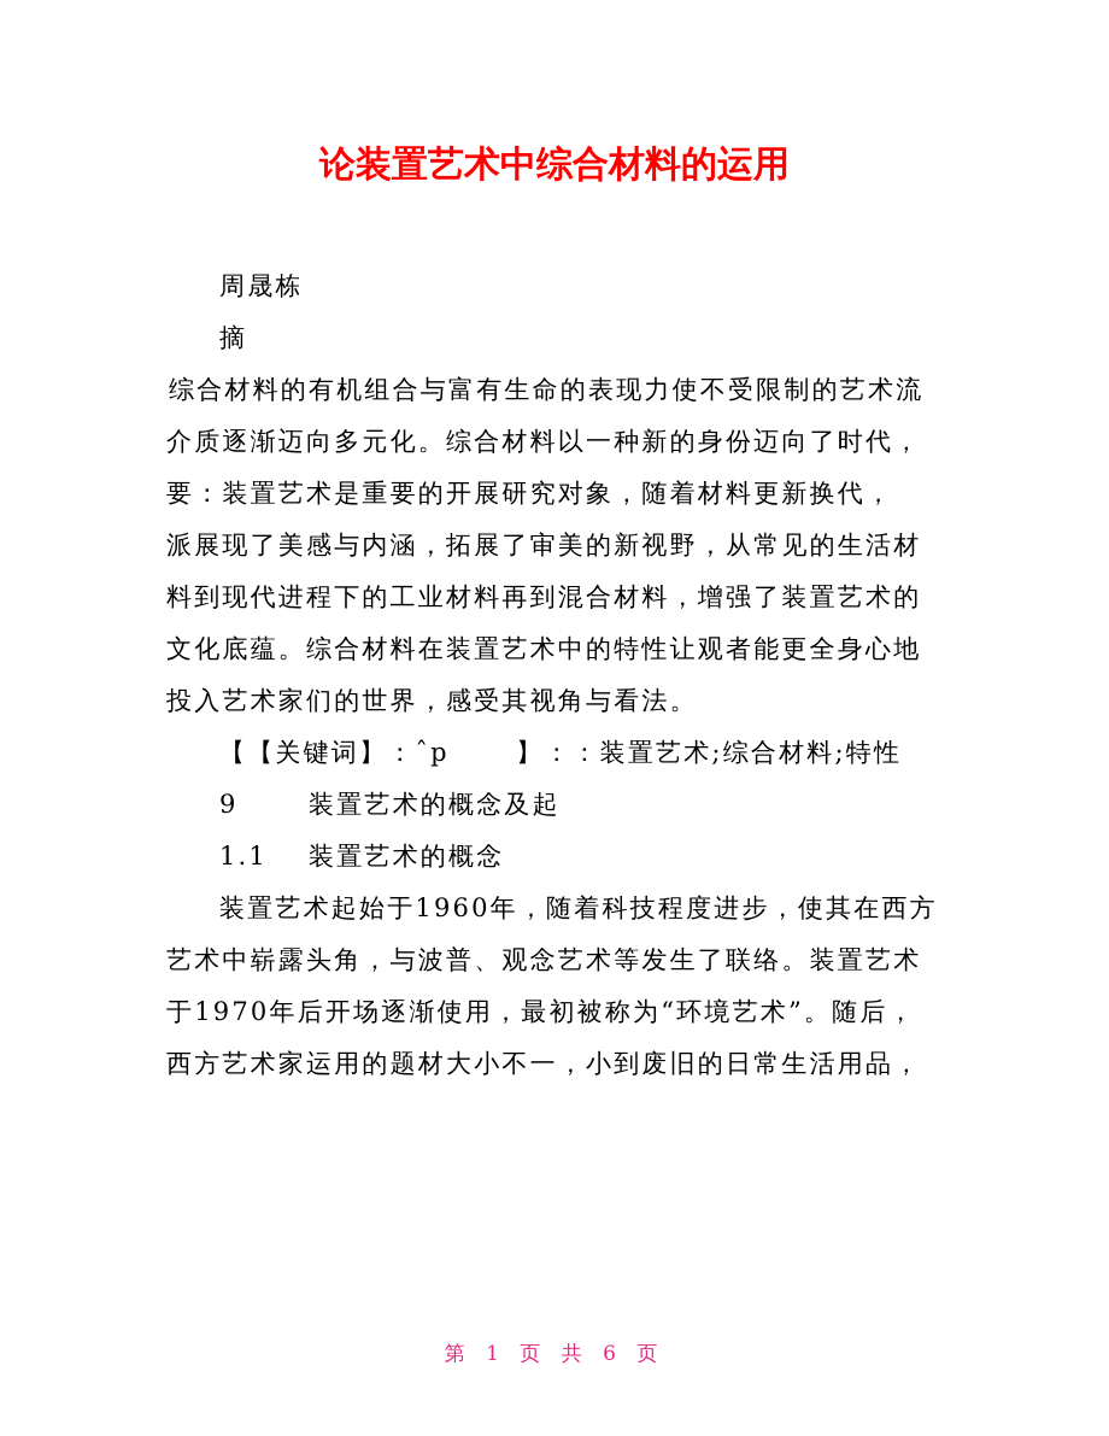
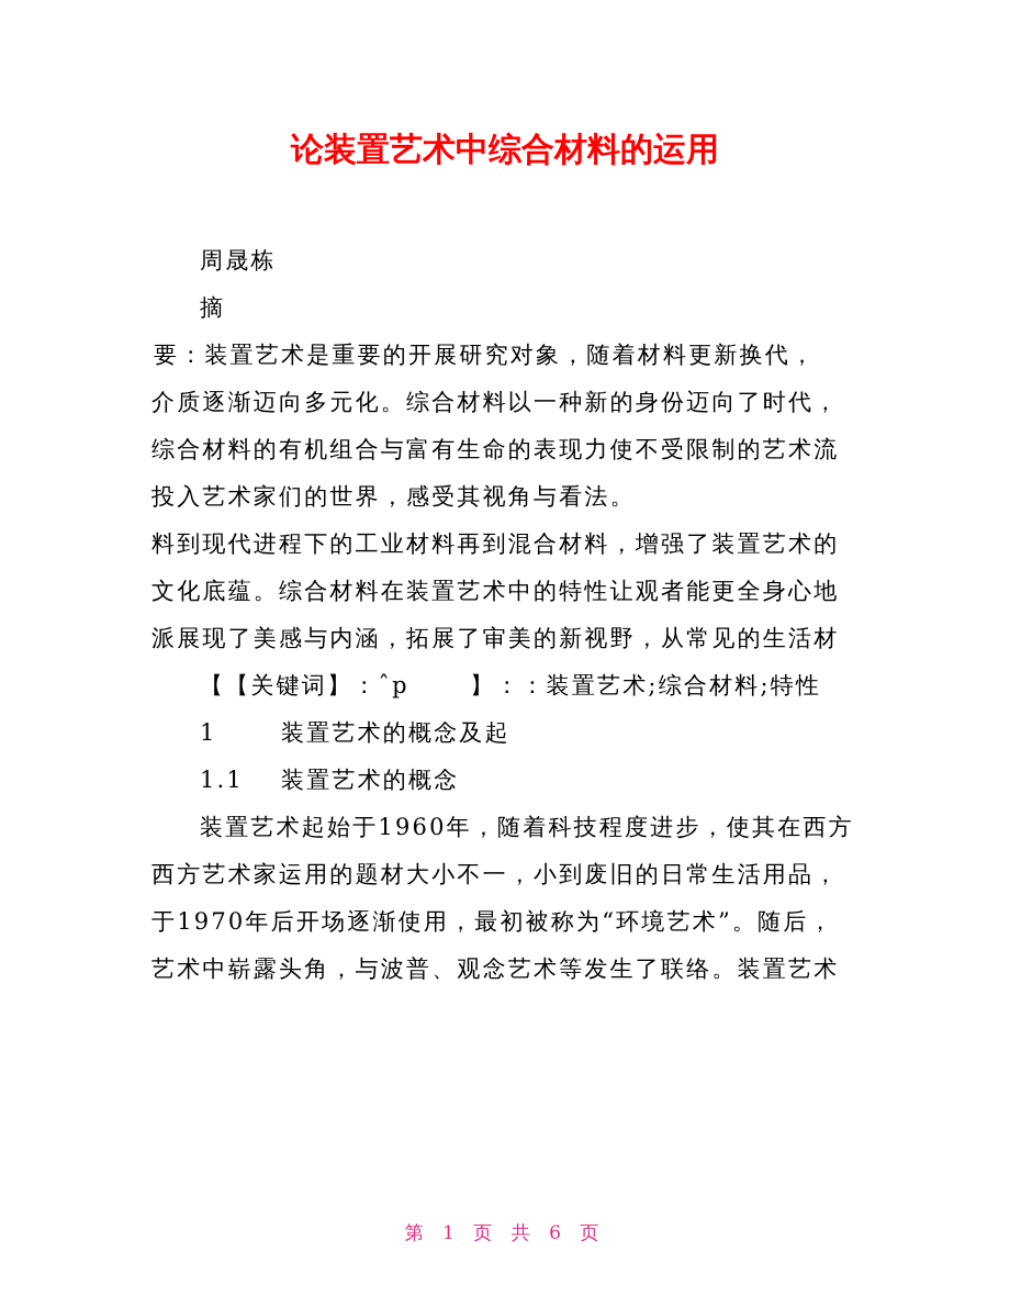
  论装置艺术中综合材料的运用
  周晟栋
  摘
- 综合材料的有机组合与富有生命的表现力使不受限制的艺术流
+ 要：装置艺术是重要的开展研究对象，随着材料更新换代，
  介质逐渐迈向多元化。综合材料以一种新的身份迈向了时代，
- 要：装置艺术是重要的开展研究对象，随着材料更新换代，
+ 综合材料的有机组合与富有生命的表现力使不受限制的艺术流
- 派展现了美感与内涵，拓展了审美的新视野，从常见的生活材
+ 投入艺术家们的世界，感受其视角与看法。
  料到现代进程下的工业材料再到混合材料，增强了装置艺术的
  文化底蕴。综合材料在装置艺术中的特性让观者能更全身心地
- 投入艺术家们的世界，感受其视角与看法。
+ 派展现了美感与内涵，拓展了审美的新视野，从常见的生活材
  【【关键词】：ˆp 】：：装置艺术;综合材料;特性
- 9 装置艺术的概念及起
+ 1 装置艺术的概念及起
  1.1 装置艺术的概念
  装置艺术起始于1960年，随着科技程度进步，使其在西方
- 艺术中崭露头角，与波普、观念艺术等发生了联络。装置艺术
+ 西方艺术家运用的题材大小不一，小到废旧的日常生活用品，
  于1970年后开场逐渐使用，最初被称为“环境艺术”。随后，
- 西方艺术家运用的题材大小不一，小到废旧的日常生活用品，
+ 艺术中崭露头角，与波普、观念艺术等发生了联络。装置艺术
  第 1 页 共 6 页
